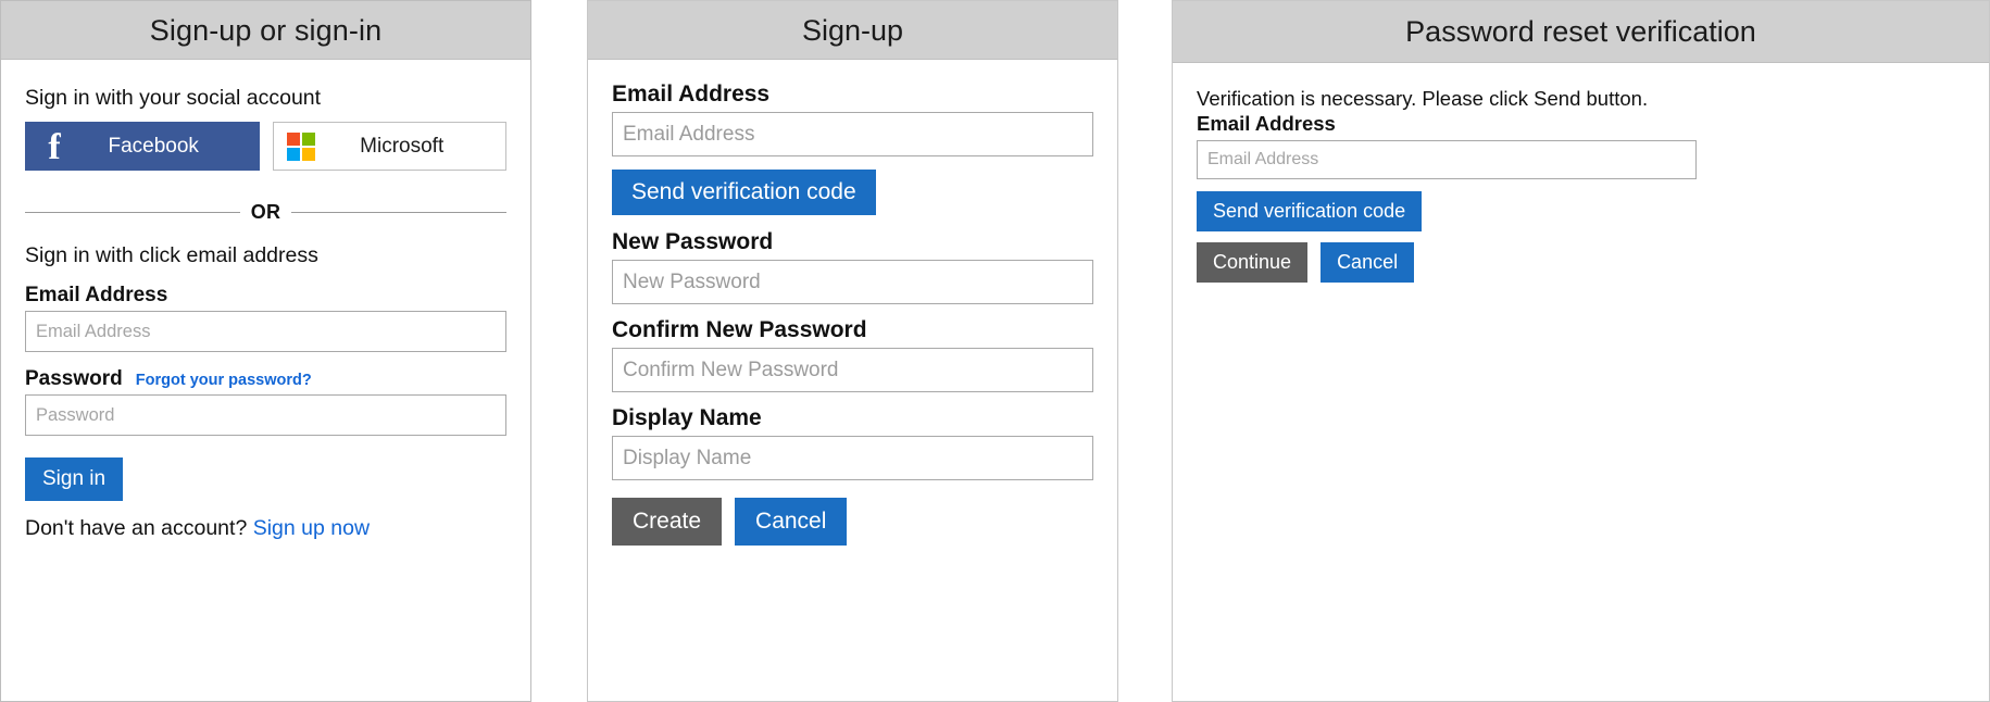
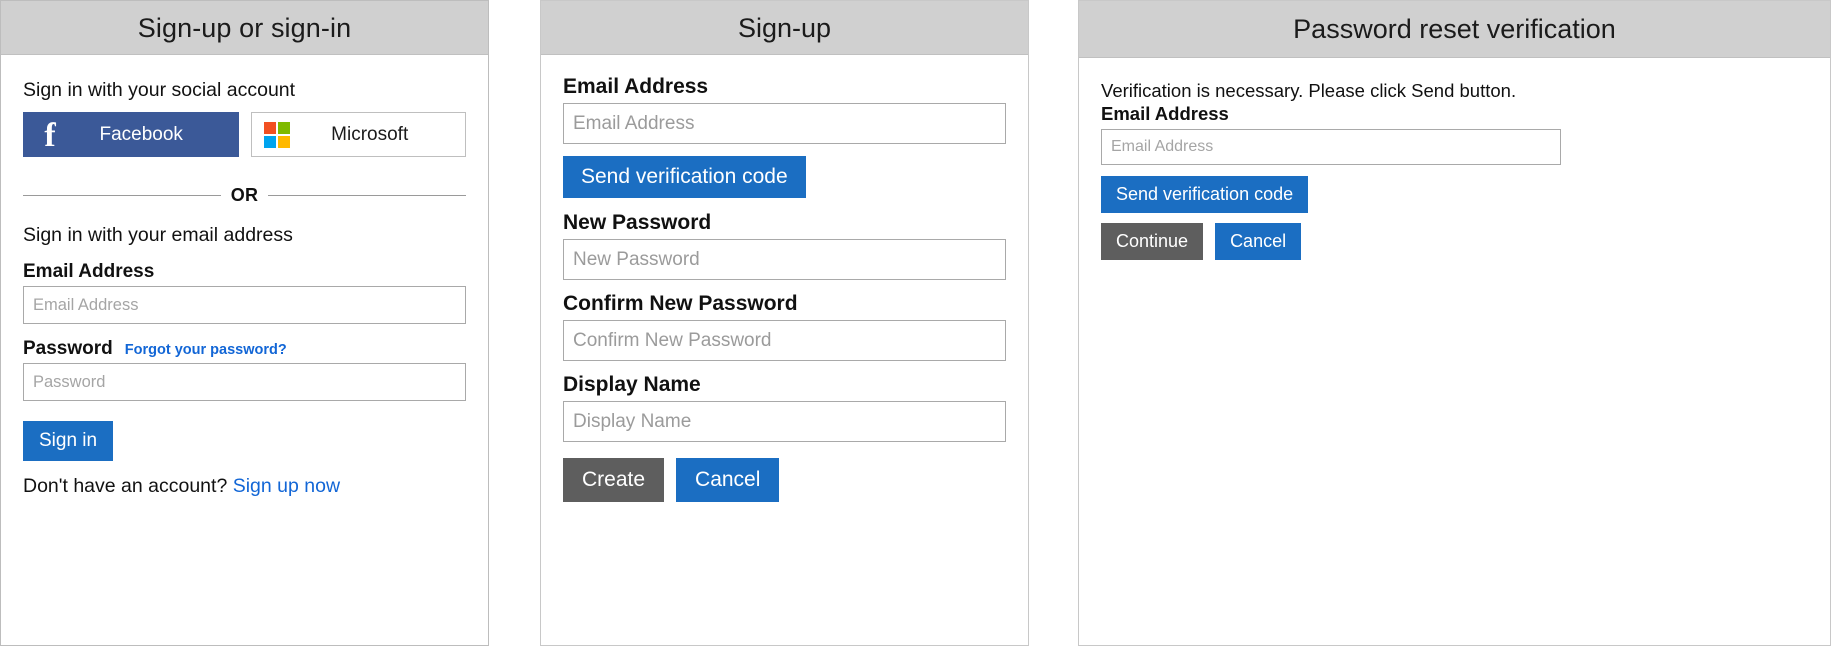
  Sign-up or sign-in
  Sign in with your social account
  f
  Facebook
  Microsoft
  OR
- Sign in with click email address
+ Sign in with your email address
  Email Address
  Email Address
  Password
  Forgot your password?
  Password
  Sign in
  Don't have an account? Sign up now
  Sign-up
  Email Address
  Email Address
  Send verification code
  New Password
  New Password
  Confirm New Password
  Confirm New Password
  Display Name
  Display Name
  Create
  Cancel
  Password reset verification
  Verification is necessary. Please click Send button.
  Email Address
  Email Address
  Send verification code
  Continue
  Cancel
